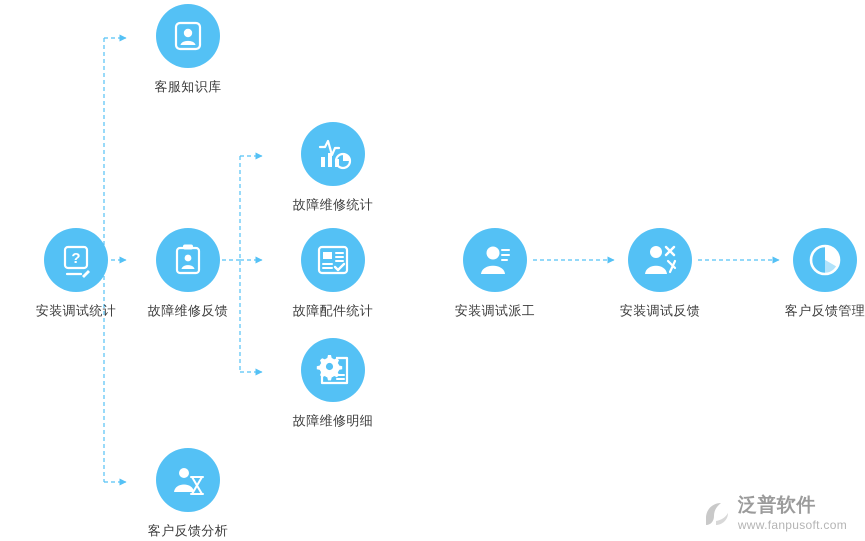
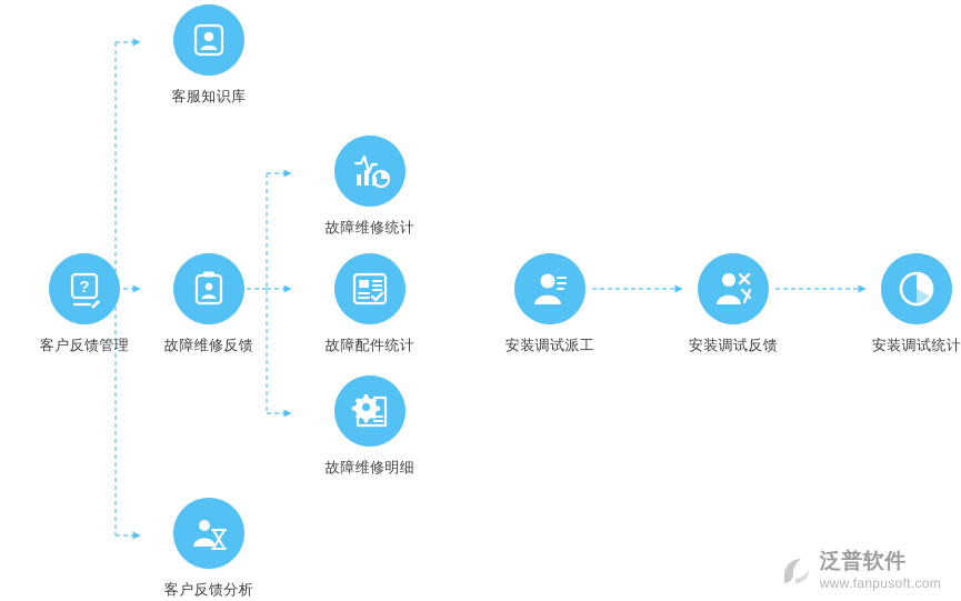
  ?
- 安装调试统计
+ 客户反馈管理
  客服知识库
  故障维修反馈
  客户反馈分析
  故障维修统计
  故障配件统计
  故障维修明细
  安装调试派工
  安装调试反馈
- 客户反馈管理
+ 安装调试统计
  泛普软件
  www.fanpusoft.com
